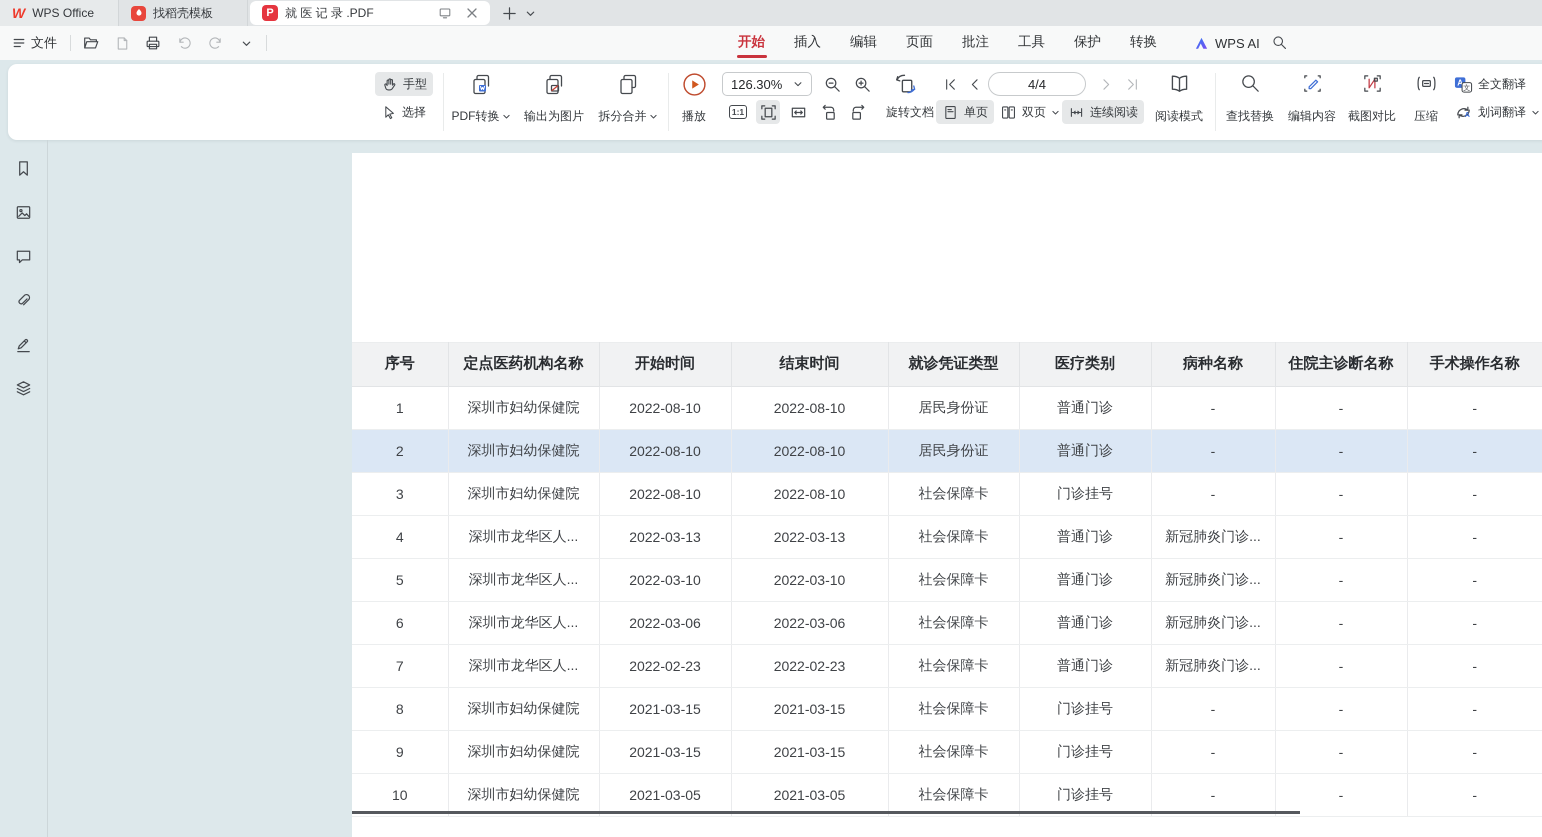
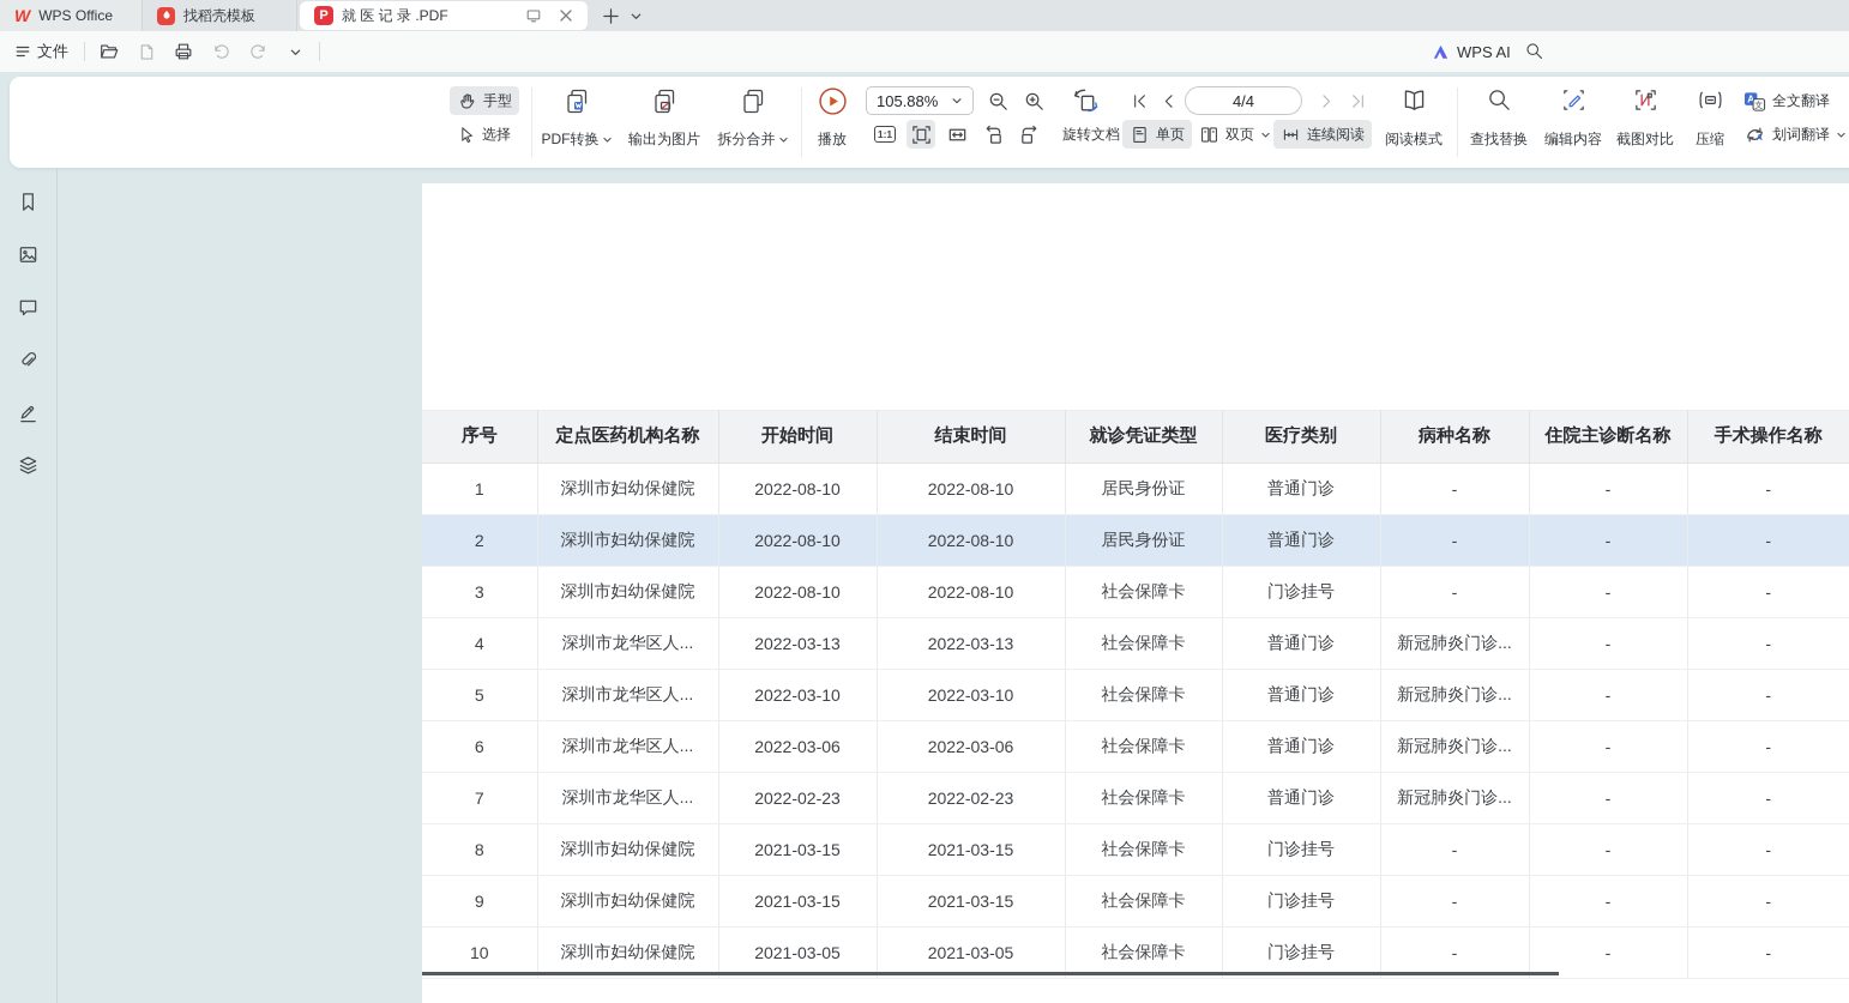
  W
  WPS Office
  找稻壳模板
  P
  就 医 记 录 .PDF
  文件
- 开始
- 插入
- 编辑
- 页面
- 批注
- 工具
- 保护
- 转换
  WPS AI
  手型
  选择
  PDF转换
  输出为图片
  拆分合并
  播放
- 126.30%
+ 105.88%
  4/4
  1:1
  旋转文档
  单页
  双页
  连续阅读
  阅读模式
  查找替换
  编辑内容
  截图对比
  压缩
  A
  文
  全文翻译
  A
  划词翻译
  序号	定点医药机构名称	开始时间	结束时间	就诊凭证类型	医疗类别	病种名称	住院主诊断名称	手术操作名称
  1	深圳市妇幼保健院	2022-08-10	2022-08-10	居民身份证	普通门诊	-	-	-
  2	深圳市妇幼保健院	2022-08-10	2022-08-10	居民身份证	普通门诊	-	-	-
  3	深圳市妇幼保健院	2022-08-10	2022-08-10	社会保障卡	门诊挂号	-	-	-
  4	深圳市龙华区人...	2022-03-13	2022-03-13	社会保障卡	普通门诊	新冠肺炎门诊...	-	-
  5	深圳市龙华区人...	2022-03-10	2022-03-10	社会保障卡	普通门诊	新冠肺炎门诊...	-	-
  6	深圳市龙华区人...	2022-03-06	2022-03-06	社会保障卡	普通门诊	新冠肺炎门诊...	-	-
  7	深圳市龙华区人...	2022-02-23	2022-02-23	社会保障卡	普通门诊	新冠肺炎门诊...	-	-
  8	深圳市妇幼保健院	2021-03-15	2021-03-15	社会保障卡	门诊挂号	-	-	-
  9	深圳市妇幼保健院	2021-03-15	2021-03-15	社会保障卡	门诊挂号	-	-	-
  10	深圳市妇幼保健院	2021-03-05	2021-03-05	社会保障卡	门诊挂号	-	-	-
